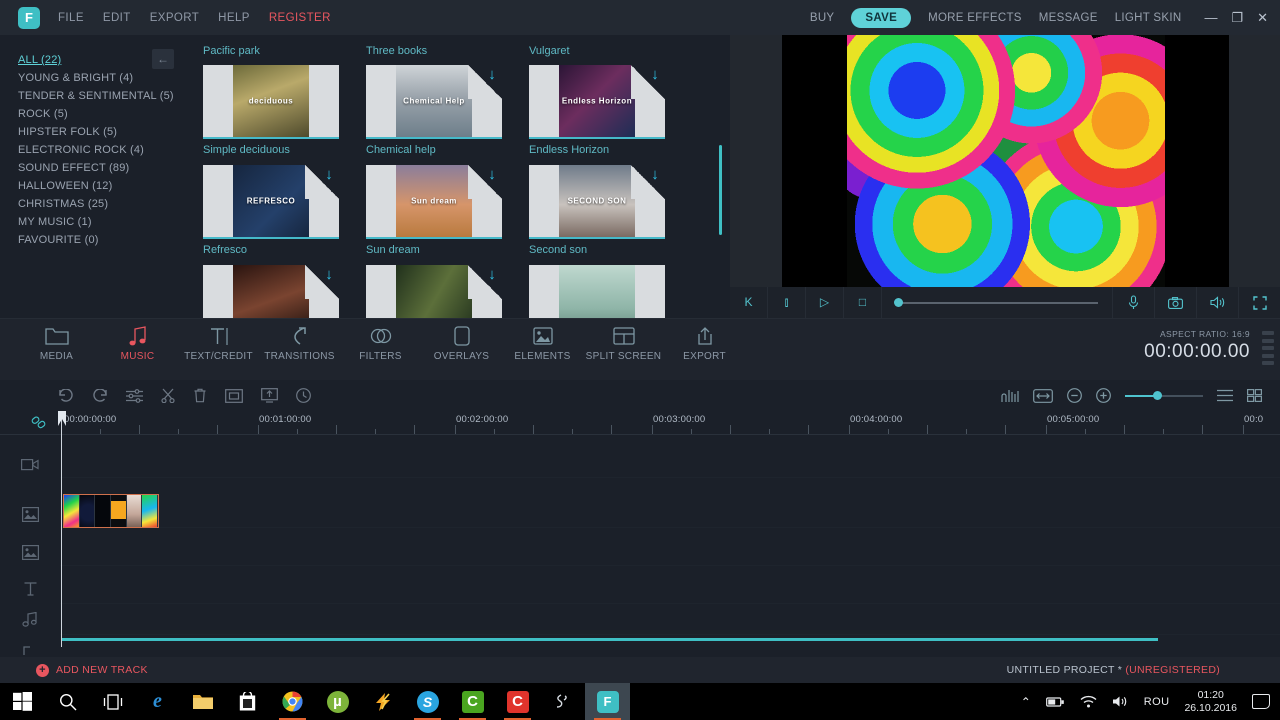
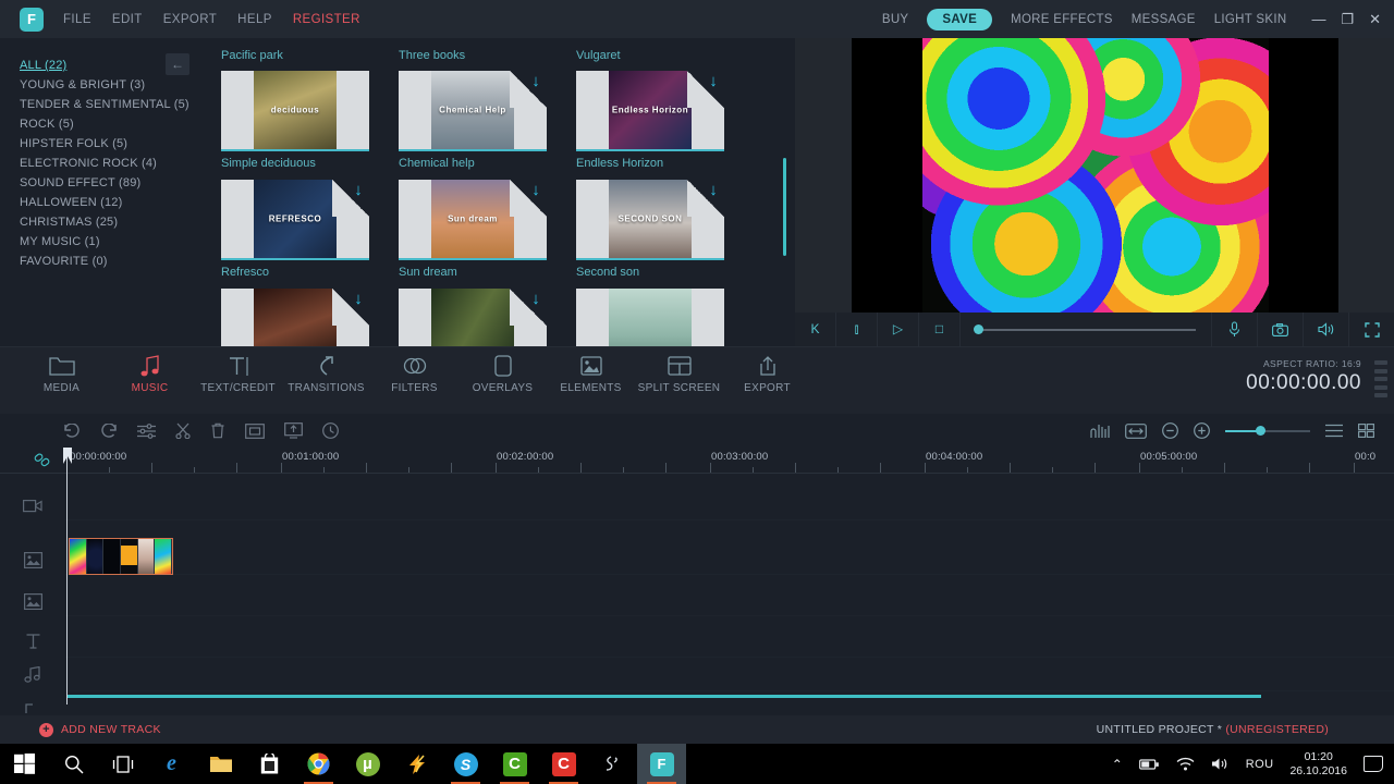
  F
  FILE
  EDIT
  EXPORT
  HELP
  REGISTER
  BUY
  SAVE
  MORE EFFECTS
  MESSAGE
  LIGHT SKIN
  —
  ❐
  ✕
  ALL (22)
- YOUNG & BRIGHT (4)
+ YOUNG & BRIGHT (3)
  TENDER & SENTIMENTAL (5)
  ROCK (5)
  HIPSTER FOLK (5)
  ELECTRONIC ROCK (4)
  SOUND EFFECT (89)
  HALLOWEEN (12)
  CHRISTMAS (25)
  MY MUSIC (1)
  FAVOURITE (0)
  ←
  Pacific park
  Three books
  Vulgaret
  deciduous
  Simple deciduous
  Chemical Help
  ↓
  Chemical help
  Endless Horizon
  ↓
  Endless Horizon
  REFRESCO
  ↓
  Refresco
  Sun dream
  ↓
  Sun dream
  SECOND SON
  ↓
  Second son
  ↓
  ↓
  K
  ⫾
  ▷
  □
  MEDIA
  MUSIC
  TEXT/CREDIT
  TRANSITIONS
  FILTERS
  OVERLAYS
  ELEMENTS
  SPLIT SCREEN
  EXPORT
  ASPECT RATIO: 16:9
  00:00:00.00
  00:00:00:00
  00:01:00:00
  00:02:00:00
  00:03:00:00
  00:04:00:00
  00:05:00:00
  00:0
  +
  ADD NEW TRACK
  UNTITLED PROJECT * (UNREGISTERED)
  e
  µ
  S
  C
  C
  F
  ⌃
  ROU
  01:20
  26.10.2016
